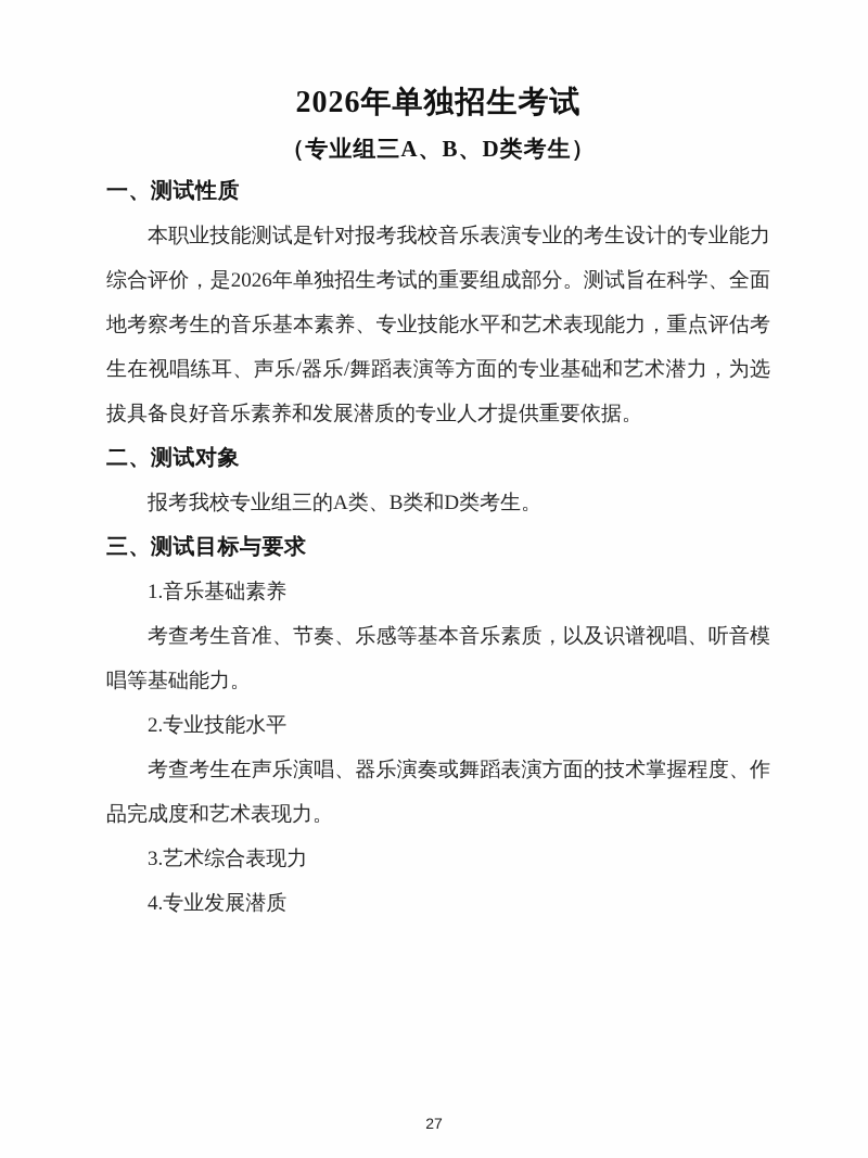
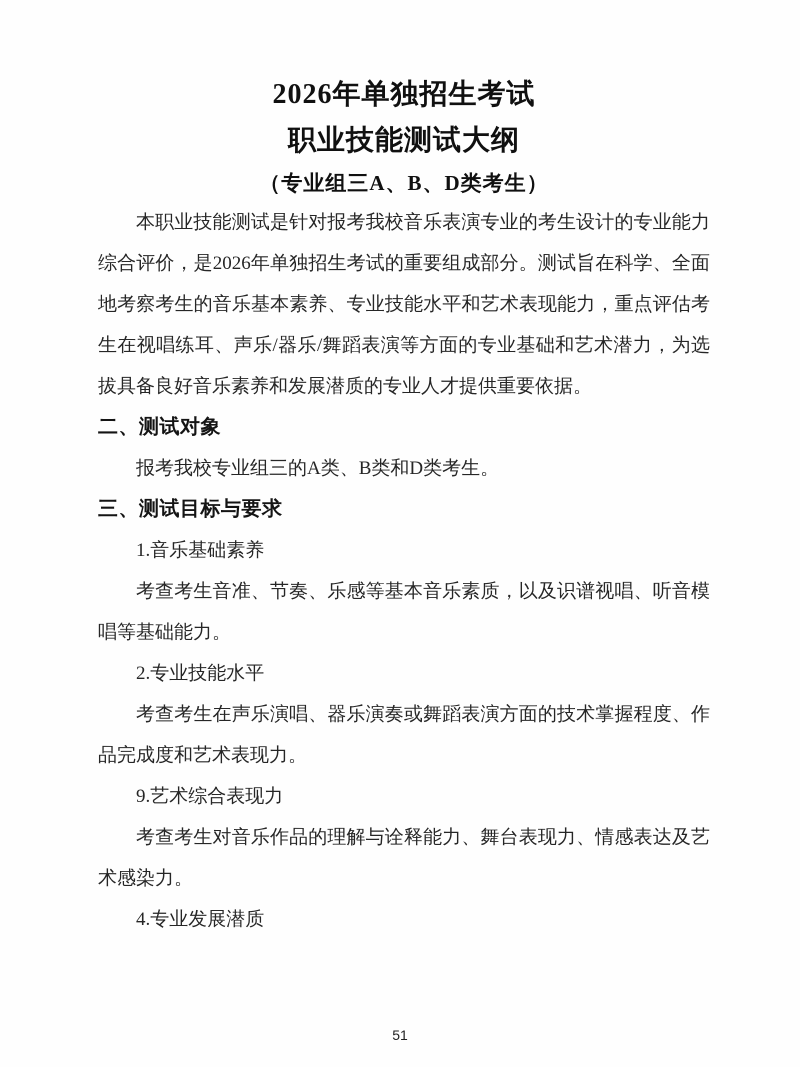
  2026年单独招生考试
+ 职业技能测试大纲
  （专业组三A、B、D类考生）
- 一、测试性质
  本职业技能测试是针对报考我校音乐表演专业的考生设计的专业能力综合评价，是2026年单独招生考试的重要组成部分。测试旨在科学、全面地考察考生的音乐基本素养、专业技能水平和艺术表现能力，重点评估考生在视唱练耳、声乐/器乐/舞蹈表演等方面的专业基础和艺术潜力，为选拔具备良好音乐素养和发展潜质的专业人才提供重要依据。
  二、测试对象
  报考我校专业组三的A类、B类和D类考生。
  三、测试目标与要求
  1.音乐基础素养
  考查考生音准、节奏、乐感等基本音乐素质，以及识谱视唱、听音模唱等基础能力。
  2.专业技能水平
  考查考生在声乐演唱、器乐演奏或舞蹈表演方面的技术掌握程度、作品完成度和艺术表现力。
- 3.艺术综合表现力
+ 9.艺术综合表现力
+ 考查考生对音乐作品的理解与诠释能力、舞台表现力、情感表达及艺术感染力。
  4.专业发展潜质
- 27
+ 51
